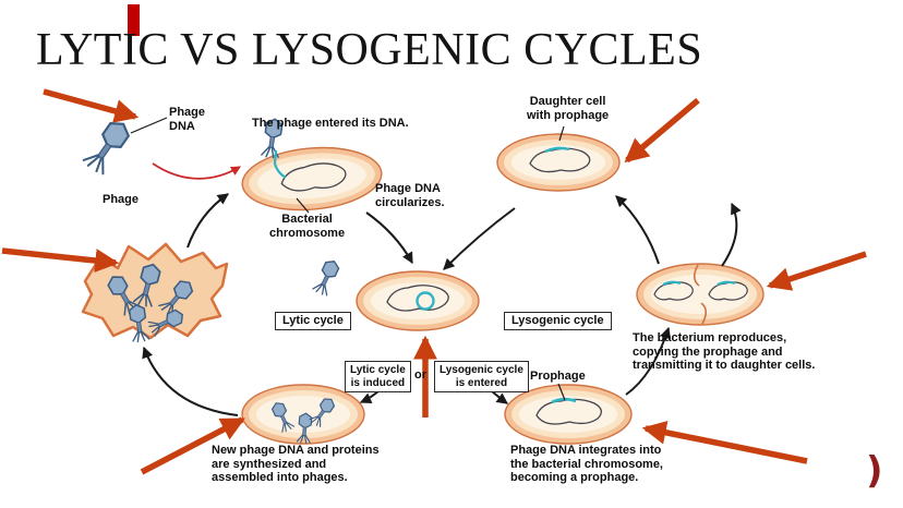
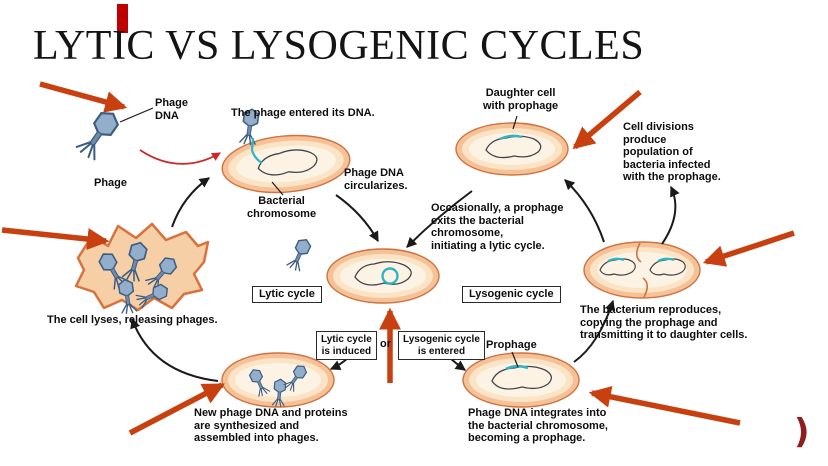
  LYTIC VS LYSOGENIC CYCLES
  The phage entered its DNA.
  Phage
  DNA
  Phage
  Bacterial
  chromosome
  Phage DNA
  circularizes.
  Daughter cell
  with prophage
+ Cell divisions
+ produce
+ population of
+ bacteria infected
+ with the prophage.
+ Occasionally, a prophage
+ exits the bacterial
+ chromosome,
+ initiating a lytic cycle.
+ The cell lyses, releasing phages.
  Prophage
  The bacterium reproduces,
  copying the prophage and
  transmitting it to daughter cells.
  New phage DNA and proteins
  are synthesized and
  assembled into phages.
  Phage DNA integrates into
  the bacterial chromosome,
  becoming a prophage.
  or
  Lytic cycle
  Lysogenic cycle
  Lytic cycle
  is induced
  Lysogenic cycle
  is entered
  )
